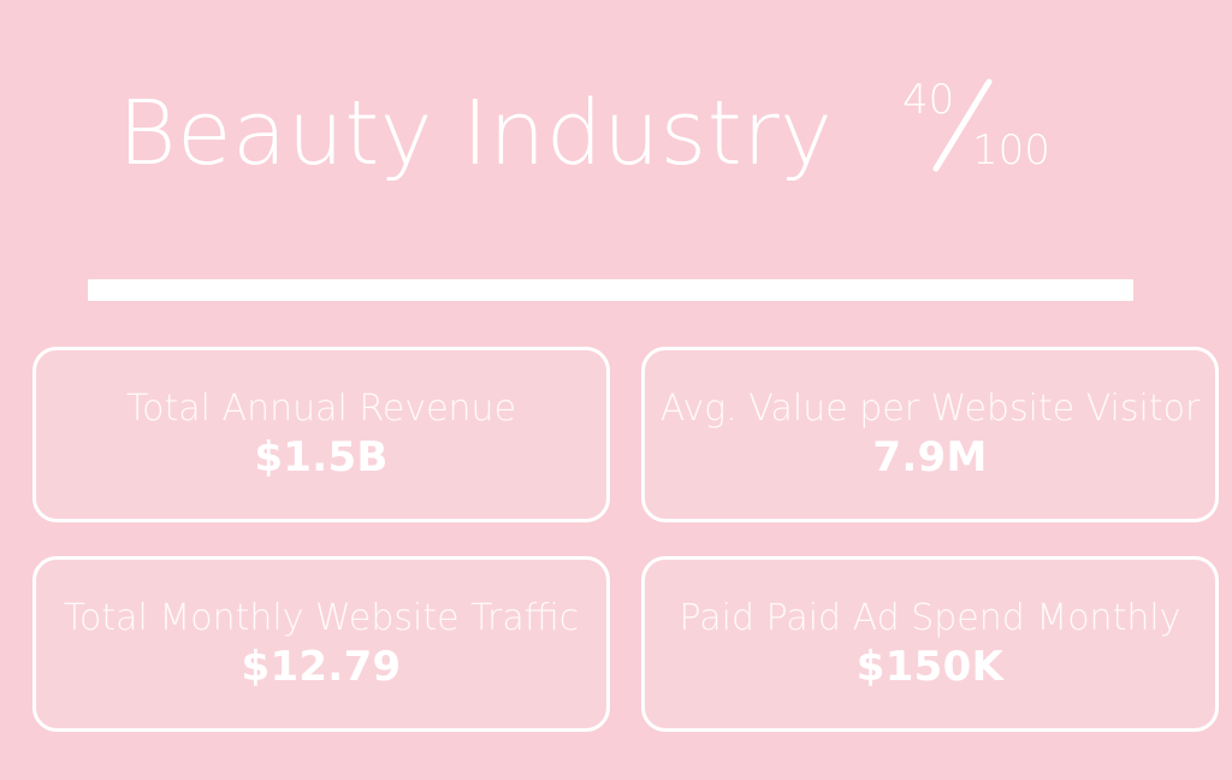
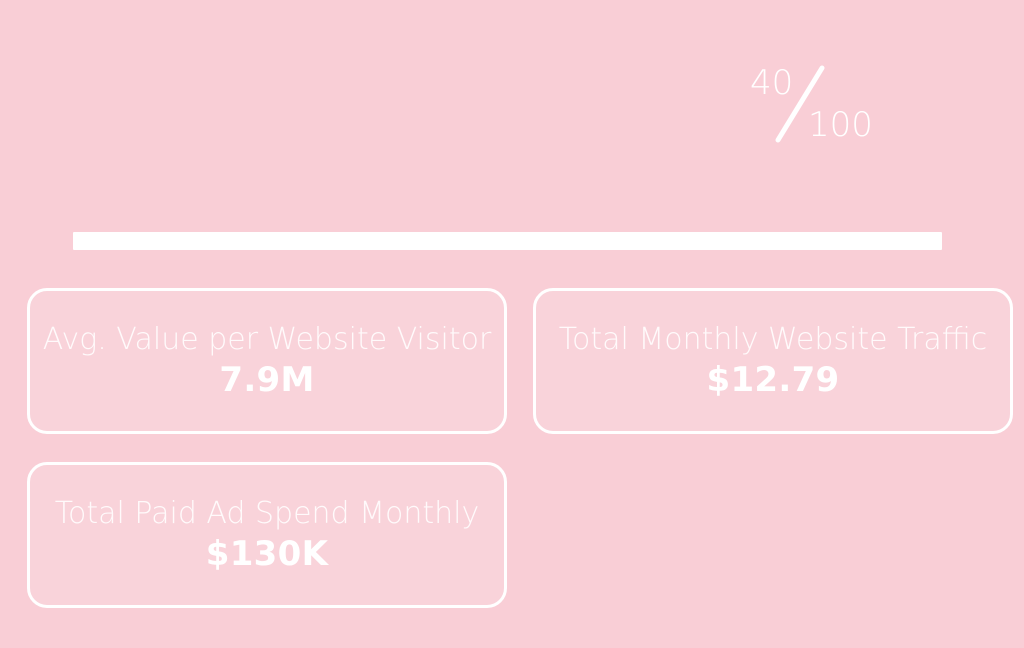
- Beauty Industry
  40
  100
- Total Annual Revenue
- $1.5B
  Avg. Value per Website Visitor
  7.9M
  Total Monthly Website Traffic
  $12.79
- Paid Paid Ad Spend Monthly
+ Total Paid Ad Spend Monthly
- $150K
+ $130K
